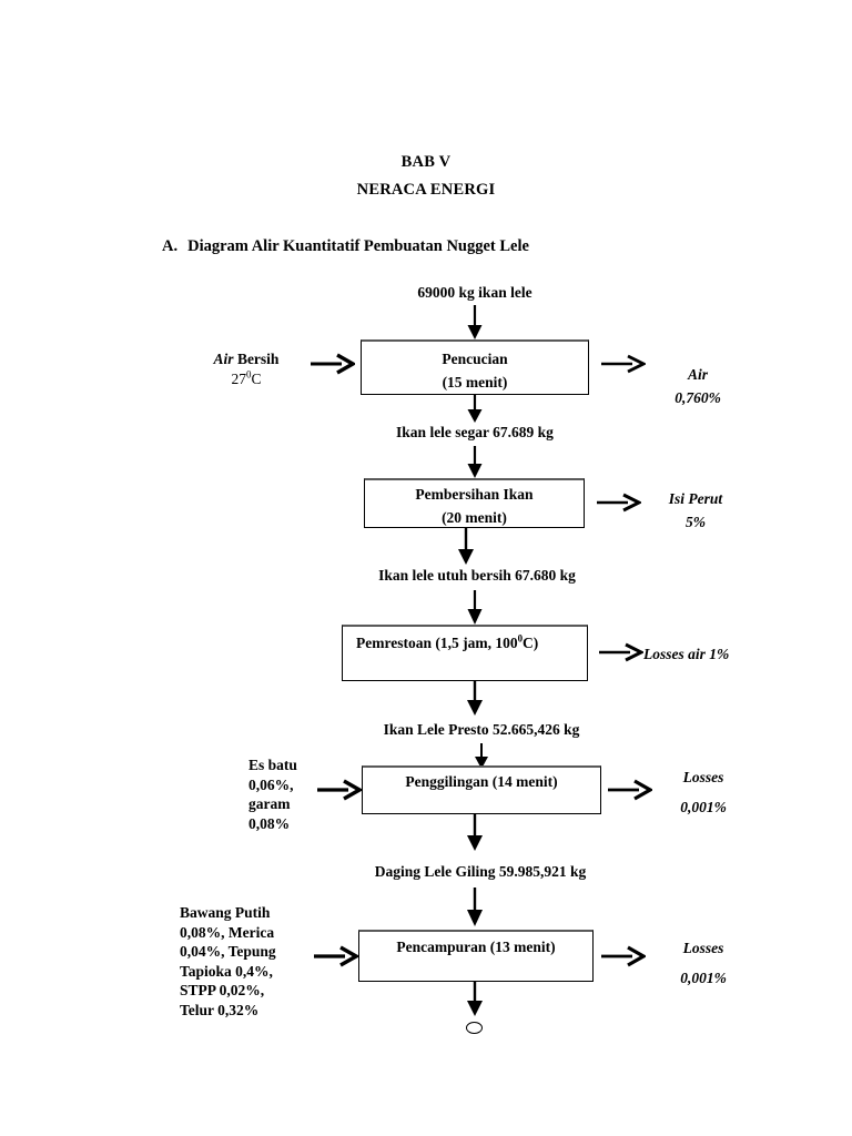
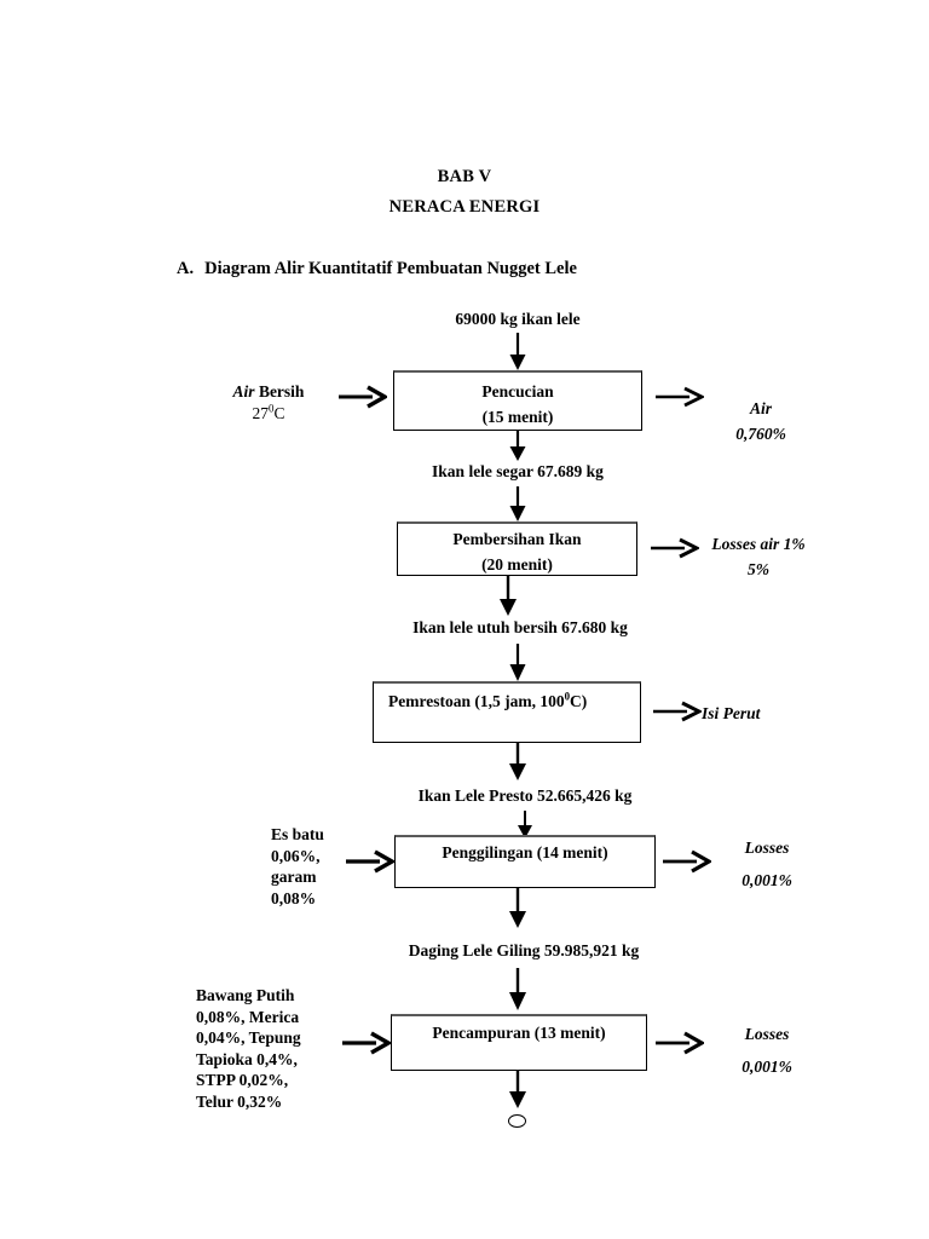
  BAB V
  NERACA ENERGI
  A. Diagram Alir Kuantitatif Pembuatan Nugget Lele
  69000 kg ikan lele
  Pencucian
  (15 menit)
  Air Bersih
  270C
  Air
  0,760%
  Ikan lele segar 67.689 kg
  Pembersihan Ikan
  (20 menit)
- Isi Perut
+ Losses air 1%
  5%
  Ikan lele utuh bersih 67.680 kg
  Pemrestoan (1,5 jam, 1000C)
- Losses air 1%
+ Isi Perut
  Ikan Lele Presto 52.665,426 kg
  Penggilingan (14 menit)
  Es batu
  0,06%,
  garam
  0,08%
  Losses
  0,001%
  Daging Lele Giling 59.985,921 kg
  Pencampuran (13 menit)
  Bawang Putih
  0,08%, Merica
  0,04%, Tepung
  Tapioka 0,4%,
  STPP 0,02%,
  Telur 0,32%
  Losses
  0,001%
